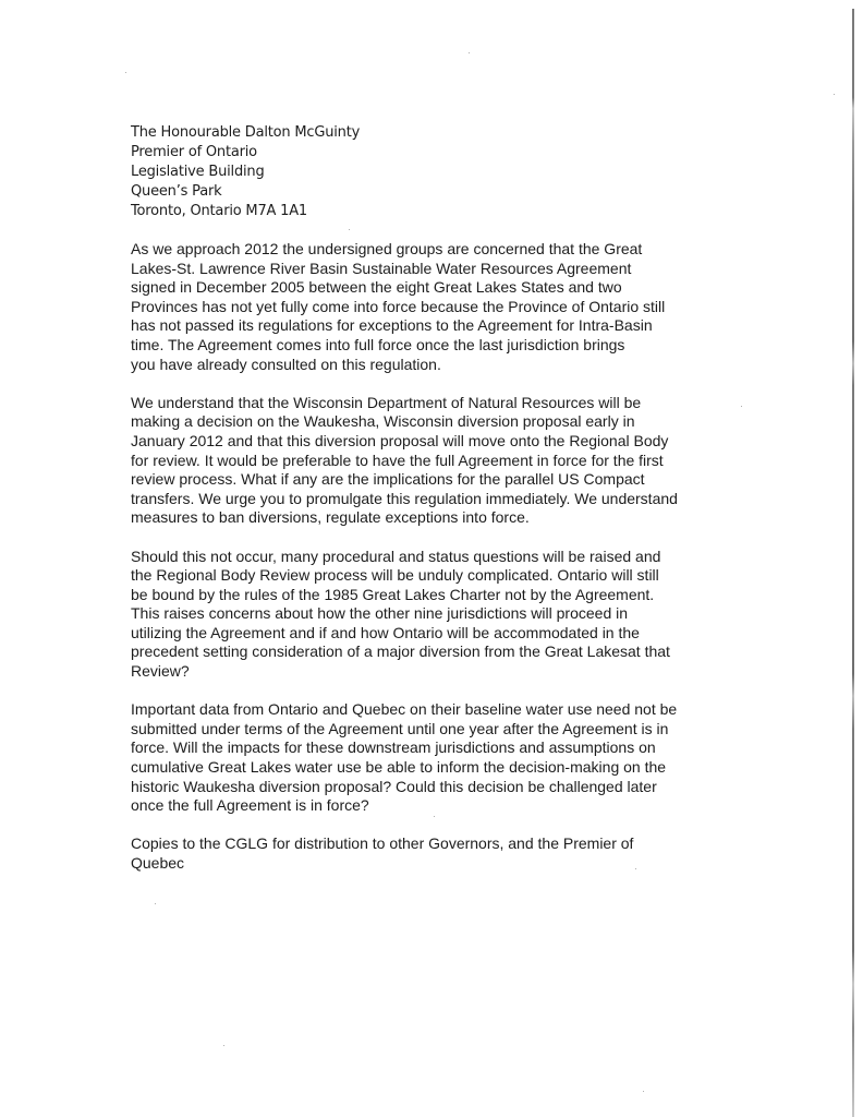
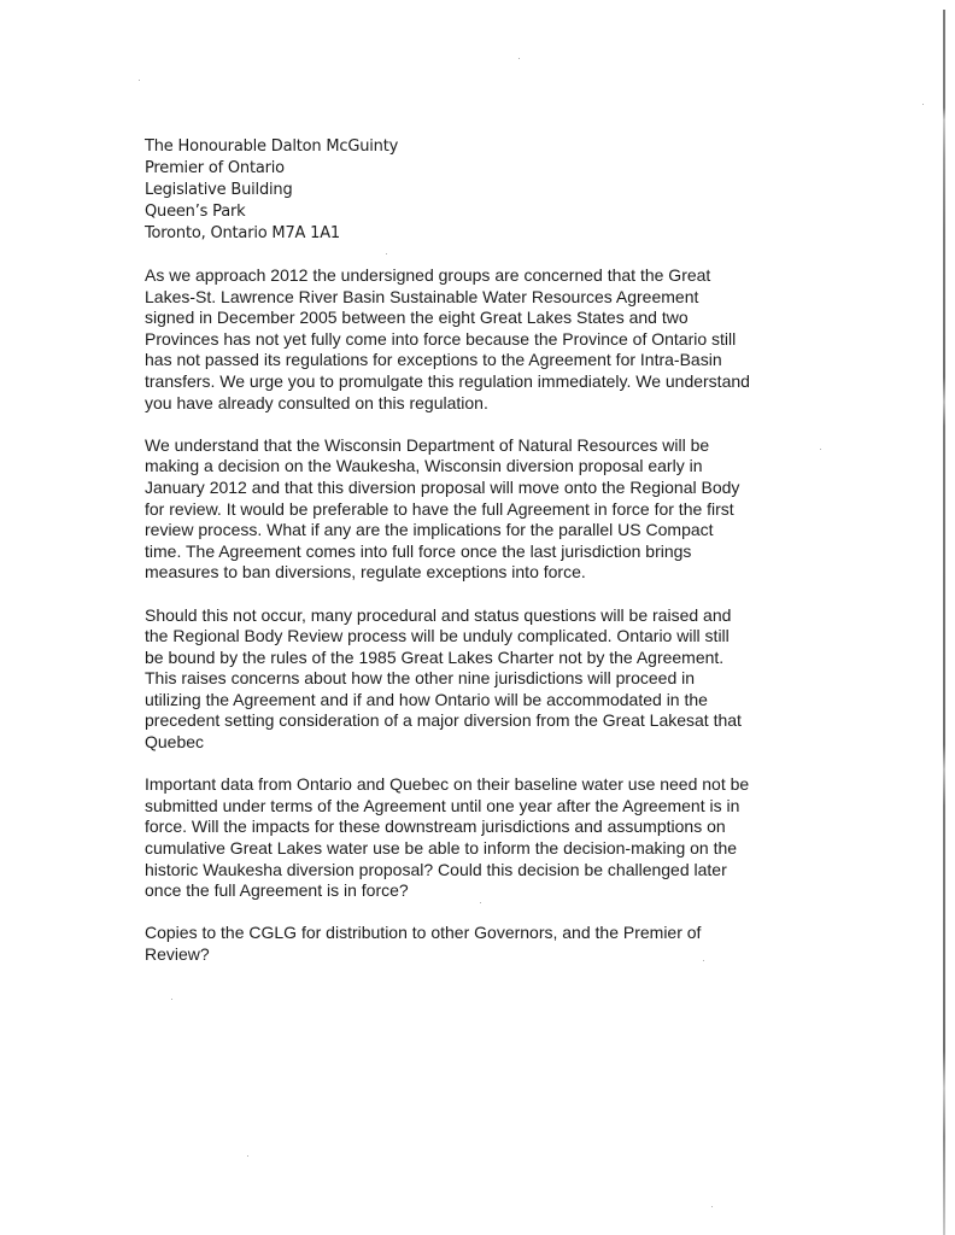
  The Honourable Dalton McGuinty
  Premier of Ontario
  Legislative Building
  Queen’s Park
  Toronto, Ontario M7A 1A1
  As we approach 2012 the undersigned groups are concerned that the Great
  Lakes-St. Lawrence River Basin Sustainable Water Resources Agreement
  signed in December 2005 between the eight Great Lakes States and two
  Provinces has not yet fully come into force because the Province of Ontario still
  has not passed its regulations for exceptions to the Agreement for Intra-Basin
- time. The Agreement comes into full force once the last jurisdiction brings
+ transfers. We urge you to promulgate this regulation immediately. We understand
  you have already consulted on this regulation.
  We understand that the Wisconsin Department of Natural Resources will be
  making a decision on the Waukesha, Wisconsin diversion proposal early in
  January 2012 and that this diversion proposal will move onto the Regional Body
  for review. It would be preferable to have the full Agreement in force for the first
  review process. What if any are the implications for the parallel US Compact
- transfers. We urge you to promulgate this regulation immediately. We understand
+ time. The Agreement comes into full force once the last jurisdiction brings
  measures to ban diversions, regulate exceptions into force.
  Should this not occur, many procedural and status questions will be raised and
  the Regional Body Review process will be unduly complicated. Ontario will still
  be bound by the rules of the 1985 Great Lakes Charter not by the Agreement.
  This raises concerns about how the other nine jurisdictions will proceed in
  utilizing the Agreement and if and how Ontario will be accommodated in the
  precedent setting consideration of a major diversion from the Great Lakesat that
- Review?
+ Quebec
  Important data from Ontario and Quebec on their baseline water use need not be
  submitted under terms of the Agreement until one year after the Agreement is in
  force. Will the impacts for these downstream jurisdictions and assumptions on
  cumulative Great Lakes water use be able to inform the decision-making on the
  historic Waukesha diversion proposal? Could this decision be challenged later
  once the full Agreement is in force?
  Copies to the CGLG for distribution to other Governors, and the Premier of
- Quebec
+ Review?
